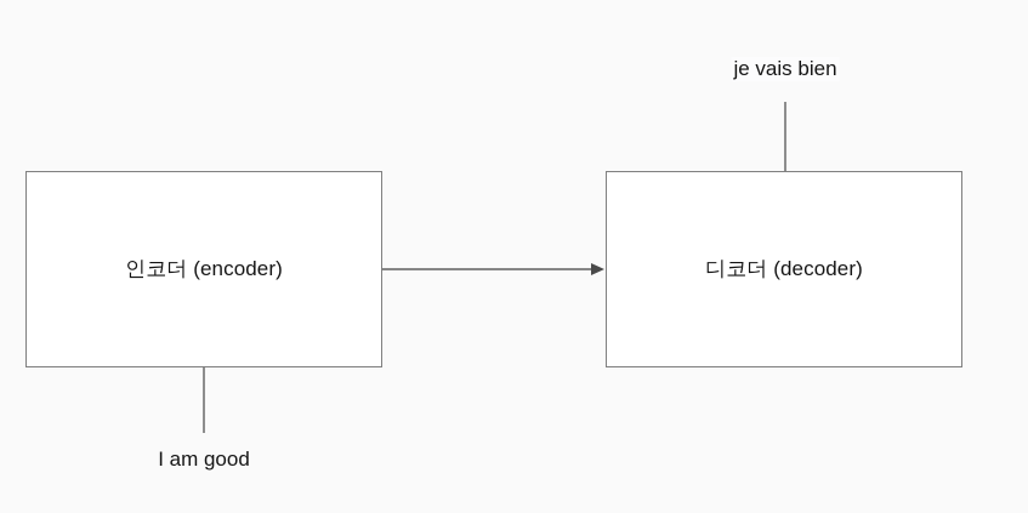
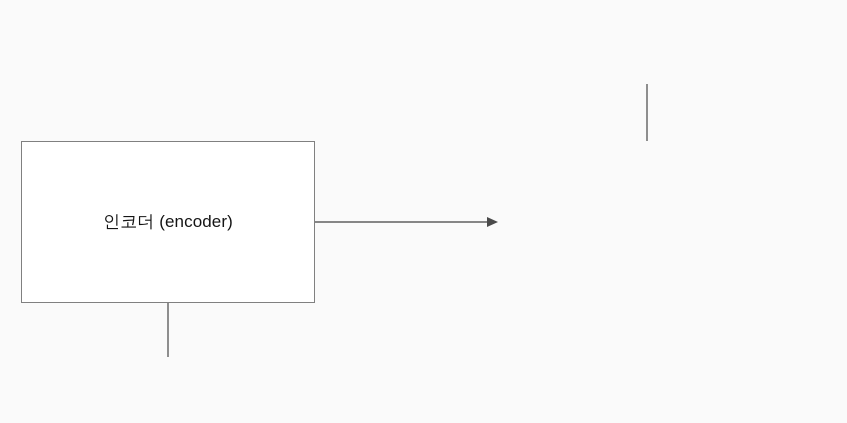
  인코더 (encoder)
- 디코더 (decoder)
- je vais bien
- I am good
